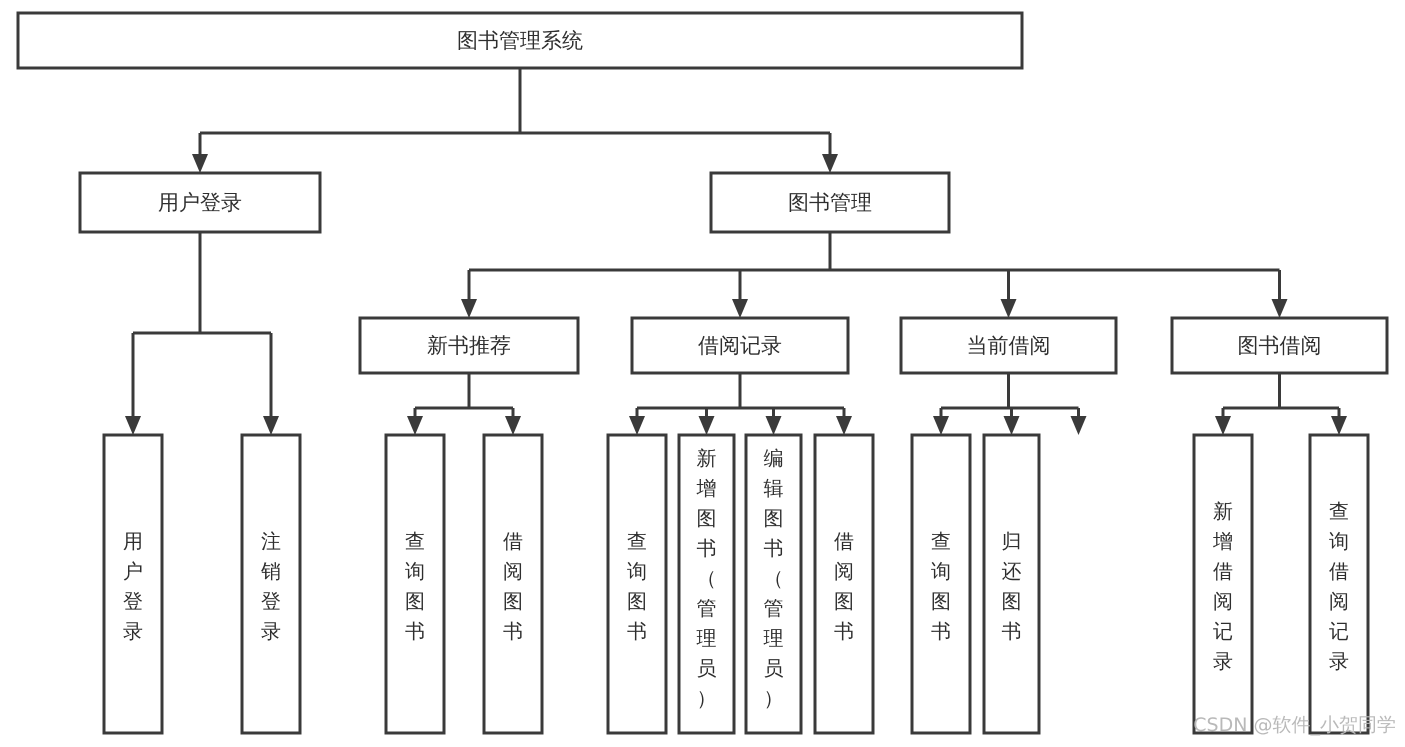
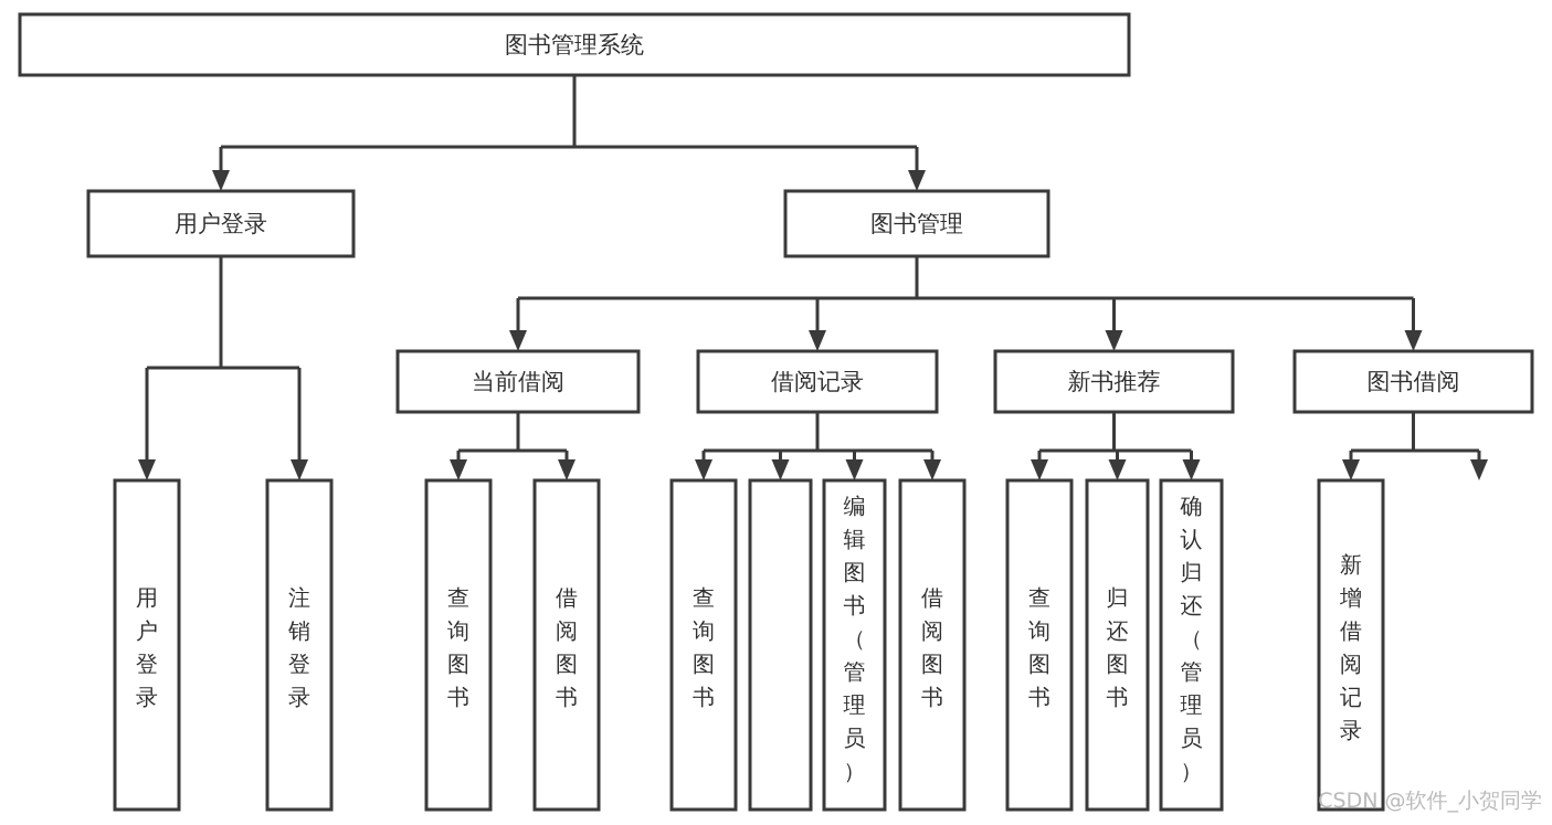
  图书管理系统
  用户登录
  图书管理
- 新书推荐
+ 当前借阅
  借阅记录
- 当前借阅
+ 新书推荐
  图书借阅
  用户登录
  注销登录
  查询图书
  借阅图书
  查询图书
- 新增图书（管理员）
  编辑图书（管理员）
  借阅图书
  查询图书
  归还图书
+ 确认归还（管理员）
  新增借阅记录
- 查询借阅记录
  CSDN @软件_小贺同学
